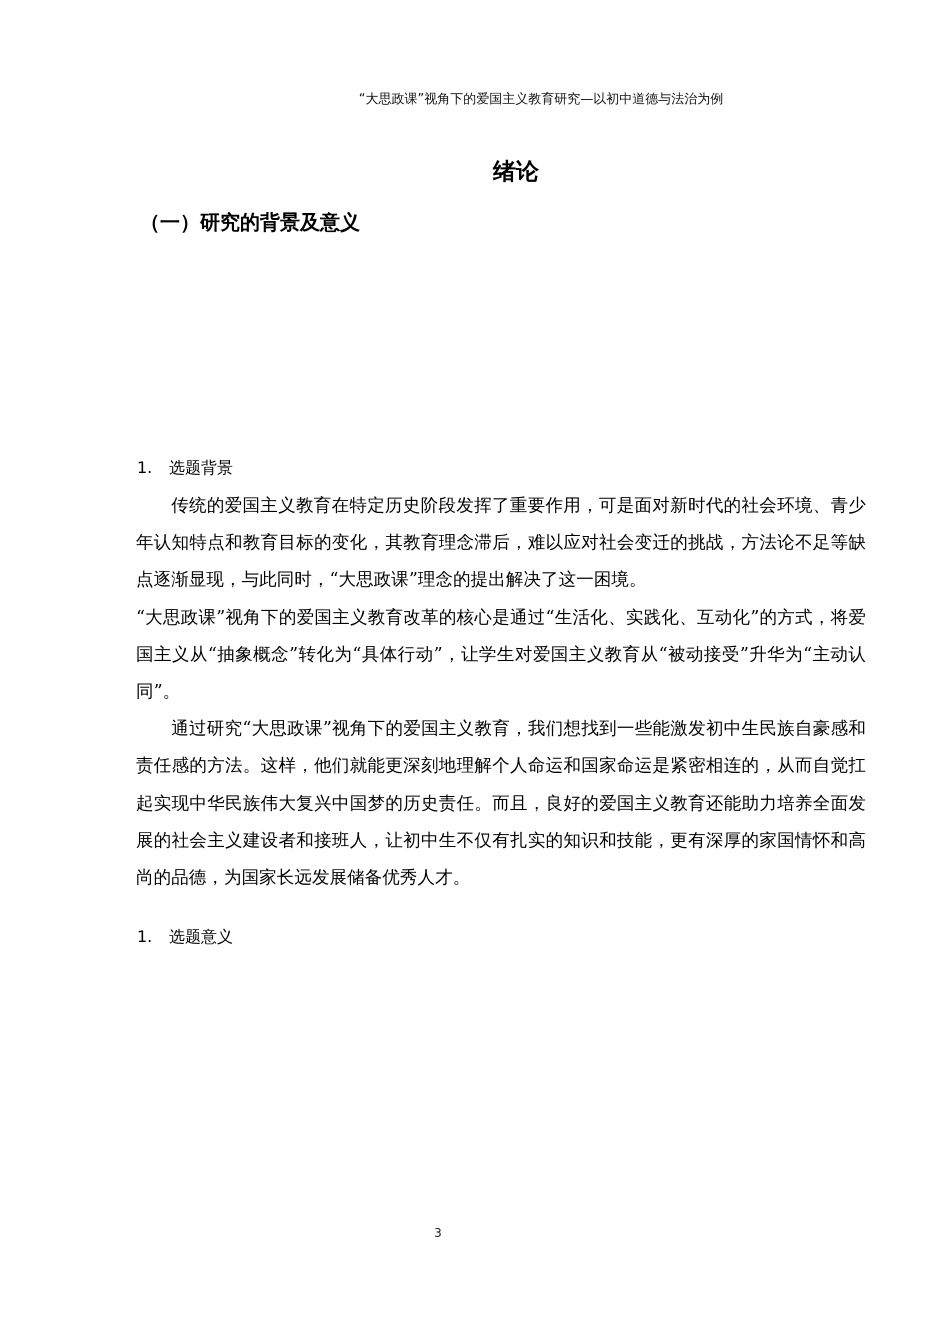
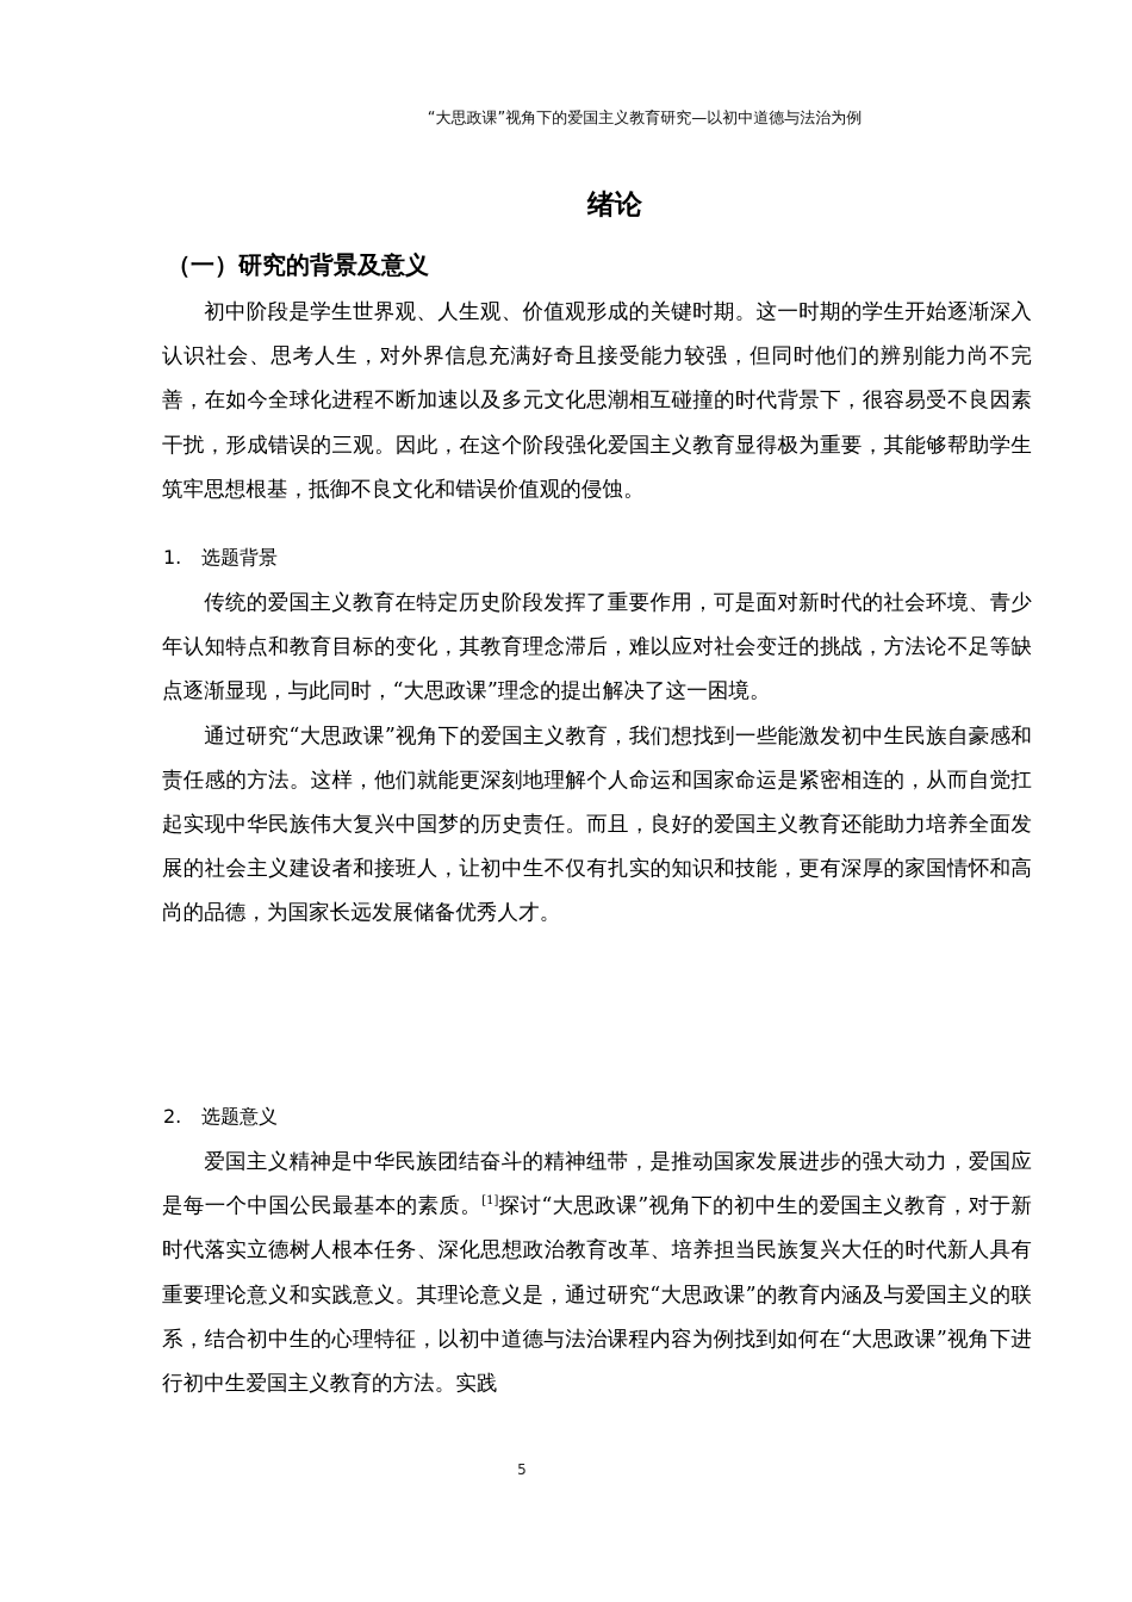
  “大思政课”视角下的爱国主义教育研究—以初中道德与法治为例
  绪论
  （一）研究的背景及意义
+ 初中阶段是学生世界观、人生观、价值观形成的关键时期。这一时期的学生开始逐渐深入认识社会、思考人生，对外界信息充满好奇且接受能力较强，但同时他们的辨别能力尚不完善，在如今全球化进程不断加速以及多元文化思潮相互碰撞的时代背景下，很容易受不良因素干扰，形成错误的三观。因此，在这个阶段强化爱国主义教育显得极为重要，其能够帮助学生筑牢思想根基，抵御不良文化和错误价值观的侵蚀。
  1. 选题背景
  传统的爱国主义教育在特定历史阶段发挥了重要作用，可是面对新时代的社会环境、青少年认知特点和教育目标的变化，其教育理念滞后，难以应对社会变迁的挑战，方法论不足等缺点逐渐显现，与此同时，“大思政课”理念的提出解决了这一困境。
- “大思政课”视角下的爱国主义教育改革的核心是通过“生活化、实践化、互动化”的方式，将爱国主义从“抽象概念”转化为“具体行动”，让学生对爱国主义教育从“被动接受”升华为“主动认同”。
  通过研究“大思政课”视角下的爱国主义教育，我们想找到一些能激发初中生民族自豪感和责任感的方法。这样，他们就能更深刻地理解个人命运和国家命运是紧密相连的，从而自觉扛起实现中华民族伟大复兴中国梦的历史责任。而且，良好的爱国主义教育还能助力培养全面发展的社会主义建设者和接班人，让初中生不仅有扎实的知识和技能，更有深厚的家国情怀和高尚的品德，为国家长远发展储备优秀人才。
- 1. 选题意义
+ 2. 选题意义
+ 爱国主义精神是中华民族团结奋斗的精神纽带，是推动国家发展进步的强大动力，爱国应是每一个中国公民最基本的素质。[1]探讨“大思政课”视角下的初中生的爱国主义教育，对于新时代落实立德树人根本任务、深化思想政治教育改革、培养担当民族复兴大任的时代新人具有重要理论意义和实践意义。其理论意义是，通过研究“大思政课”的教育内涵及与爱国主义的联系，结合初中生的心理特征，以初中道德与法治课程内容为例找到如何在“大思政课”视角下进行初中生爱国主义教育的方法。实践
- 3
+ 5
